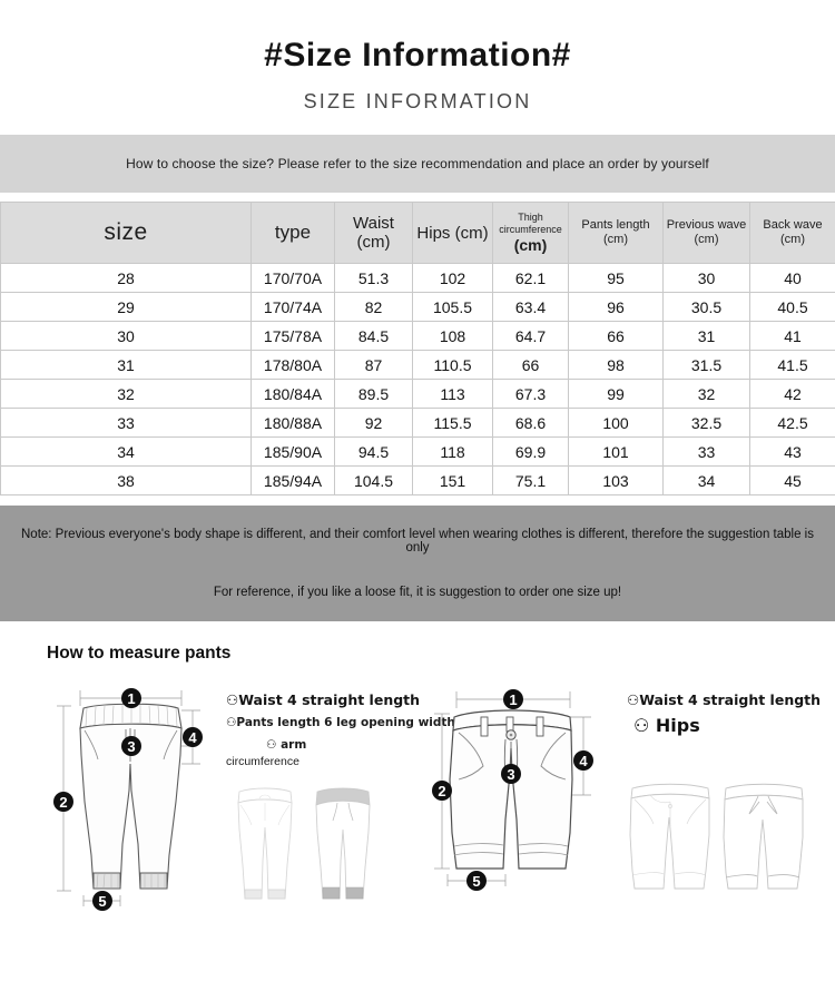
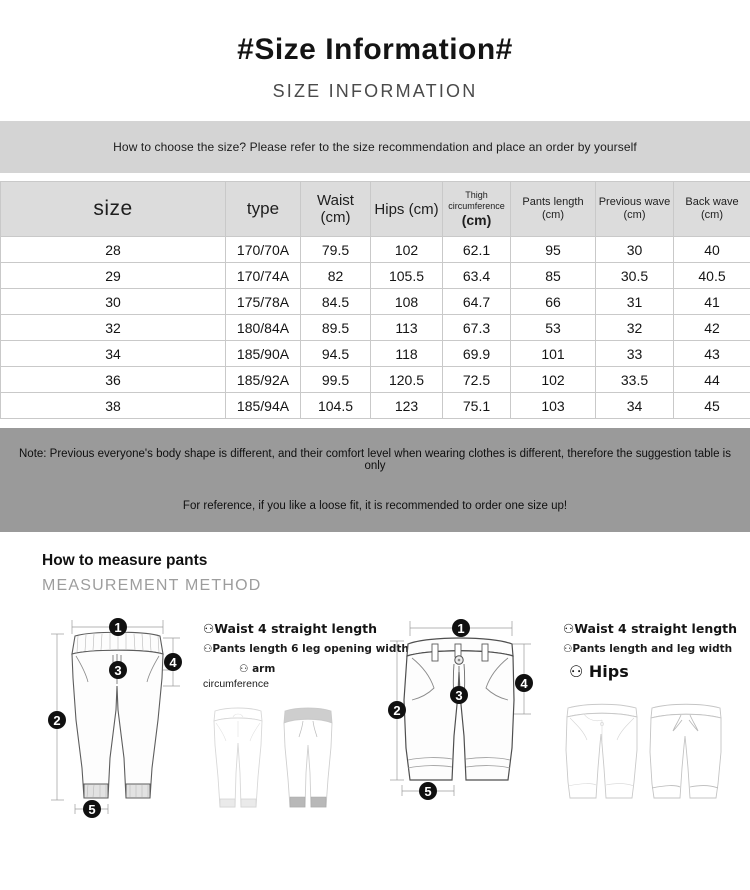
  #Size Information#
  SIZE INFORMATION
  How to choose the size? Please refer to the size recommendation and place an order by yourself
  size	type	Waist (cm)	Hips (cm)	Thigh circumference (cm)	Pants length (cm)	Previous wave (cm)	Back wave (cm)
- 28	170/70A	51.3	102	62.1	95	30	40
+ 28	170/70A	79.5	102	62.1	95	30	40
- 29	170/74A	82	105.5	63.4	96	30.5	40.5
+ 29	170/74A	82	105.5	63.4	85	30.5	40.5
  30	175/78A	84.5	108	64.7	66	31	41
- 31	178/80A	87	110.5	66	98	31.5	41.5
- 32	180/84A	89.5	113	67.3	99	32	42
+ 32	180/84A	89.5	113	67.3	53	32	42
- 33	180/88A	92	115.5	68.6	100	32.5	42.5
  34	185/90A	94.5	118	69.9	101	33	43
+ 36	185/92A	99.5	120.5	72.5	102	33.5	44
- 38	185/94A	104.5	151	75.1	103	34	45
+ 38	185/94A	104.5	123	75.1	103	34	45
  Note: Previous everyone's body shape is different, and their comfort level when wearing clothes is different, therefore the suggestion table is only
- For reference, if you like a loose fit, it is suggestion to order one size up!
+ For reference, if you like a loose fit, it is recommended to order one size up!
  How to measure pants
+ MEASUREMENT METHOD
  1
  2
  3
  4
  5
  ⚇Waist 4 straight length
  ⚇Pants length 6 leg opening w
  ⚇ arm
  circumference
  1
  2
  3
  4
  5
  ⚇Waist 4 straight length
+ ⚇Pants length and leg width
  ⚇ Hips
